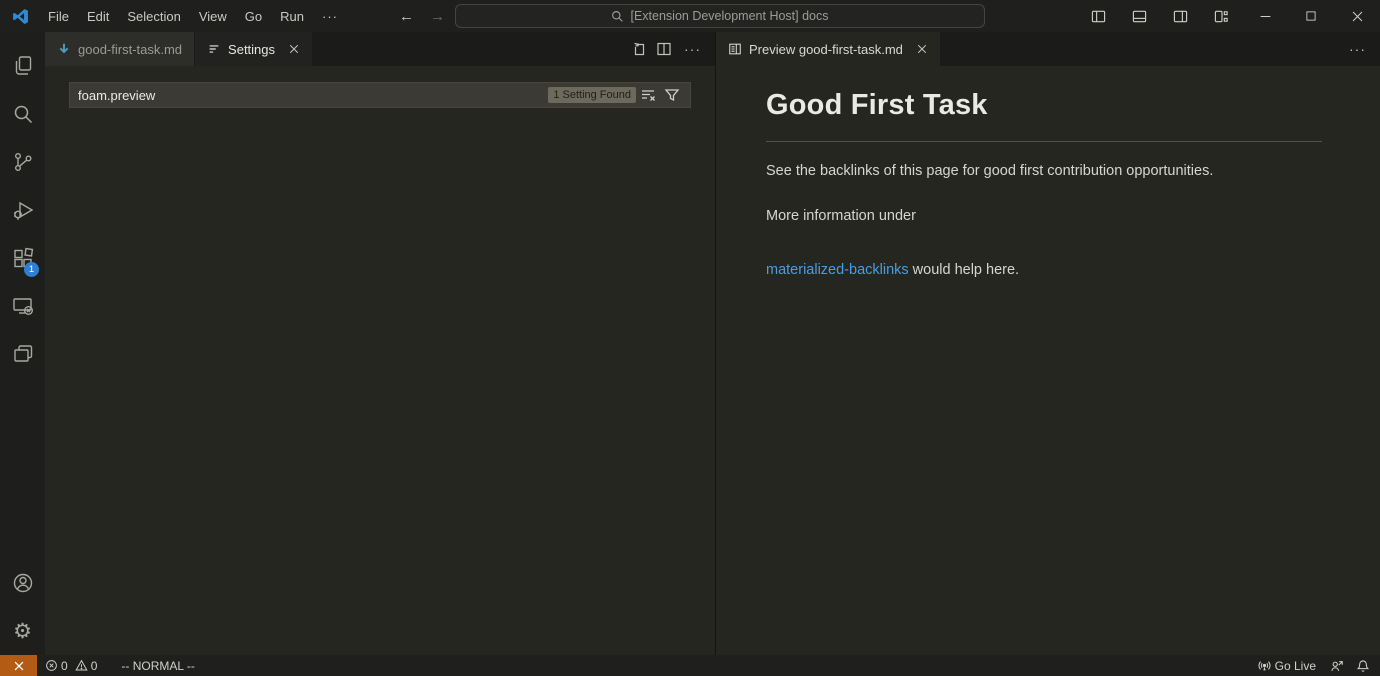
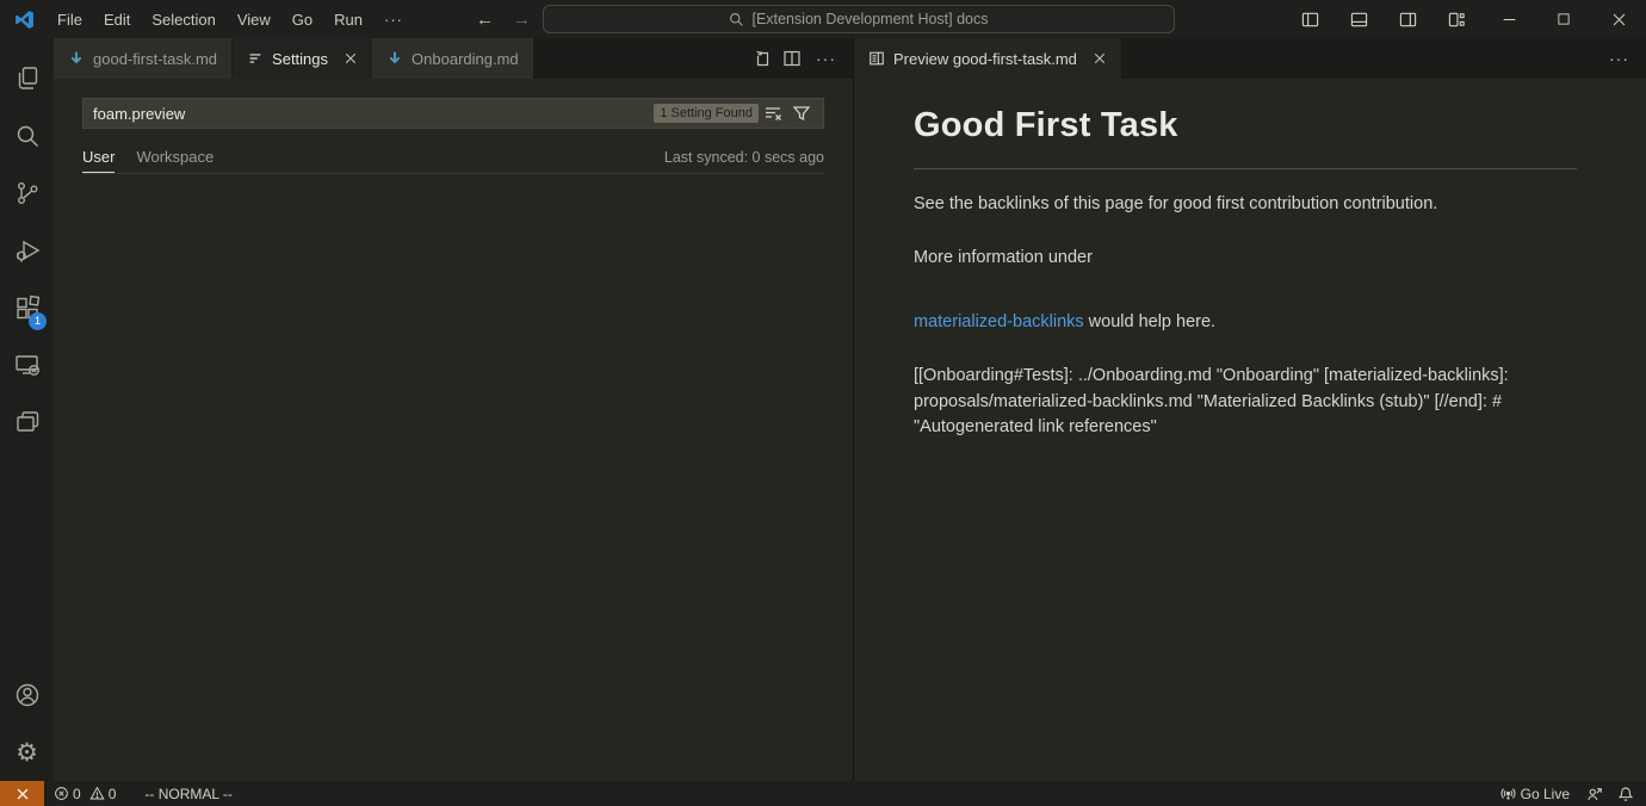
  File
  Edit
  Selection
  View
  Go
  Run
  ···
  ←
  →
  [Extension Development Host] docs
  1
  ⚙
  good-first-task.md
  Settings
+ Onboarding.md
  ···
  foam.preview
  1 Setting Found
+ User
+ Workspace
+ Last synced: 0 secs ago
  Preview good-first-task.md
  ···
  Good First Task
- See the backlinks of this page for good first contribution opportunities.
+ See the backlinks of this page for good first contribution contribution.
  More information under
  materialized-backlinks would help here.
+ [[Onboarding#Tests]: ../Onboarding.md "Onboarding" [materialized-backlinks]: proposals/materialized-backlinks.md "Materialized Backlinks (stub)" [//end]: # "Autogenerated link references"
  0
  0
  -- NORMAL --
  Go Live
